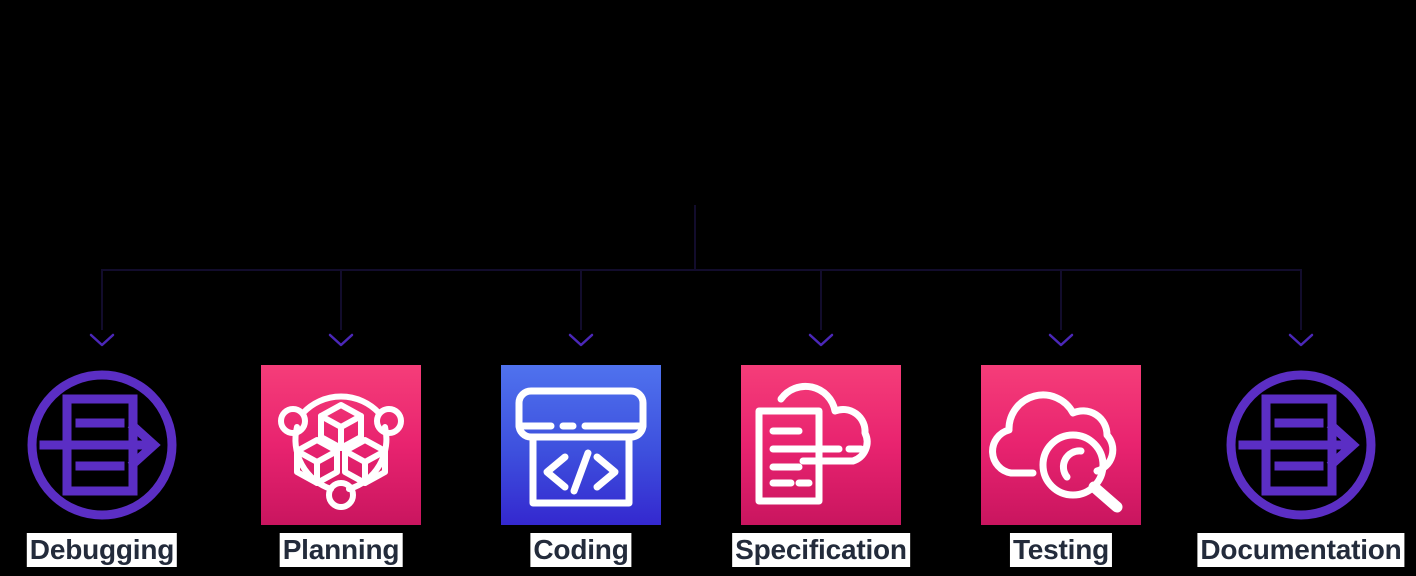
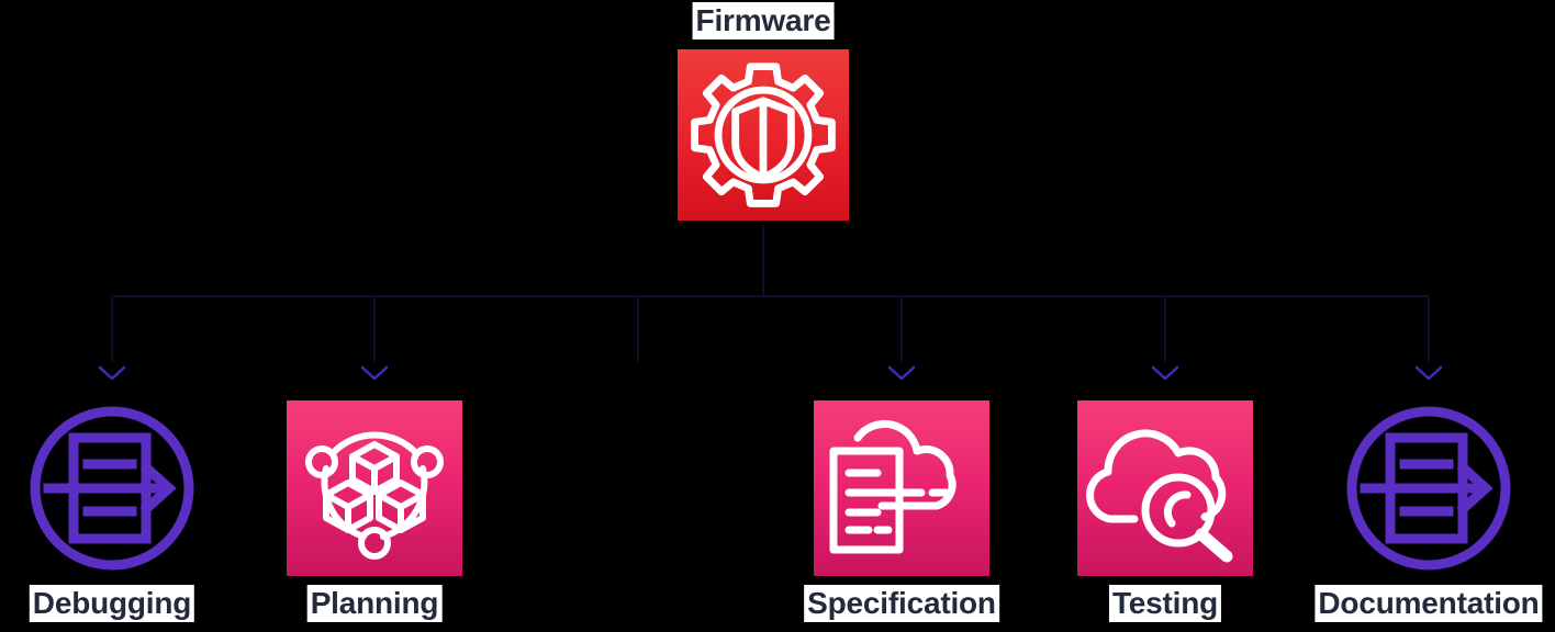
+ Firmware
  Debugging
  Planning
- Coding
  Specification
  Testing
  Documentation
